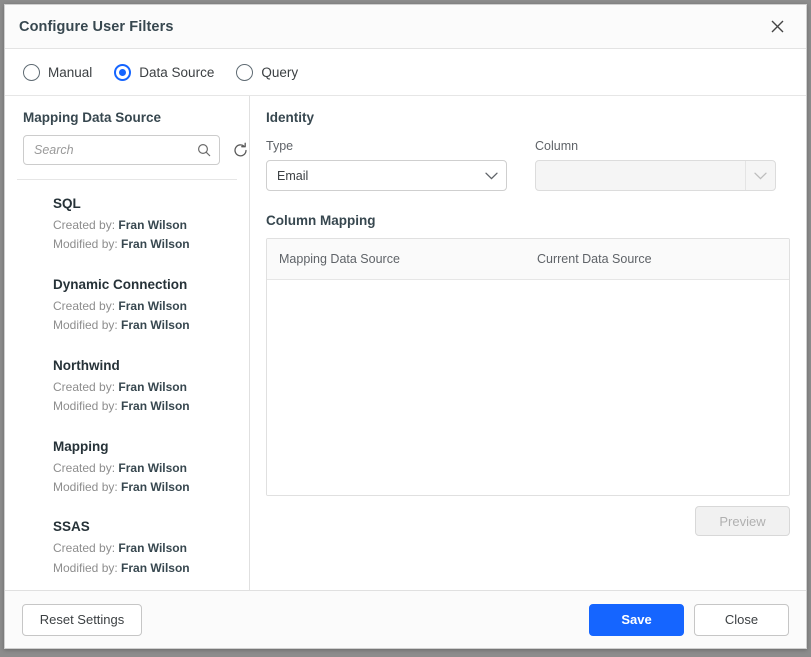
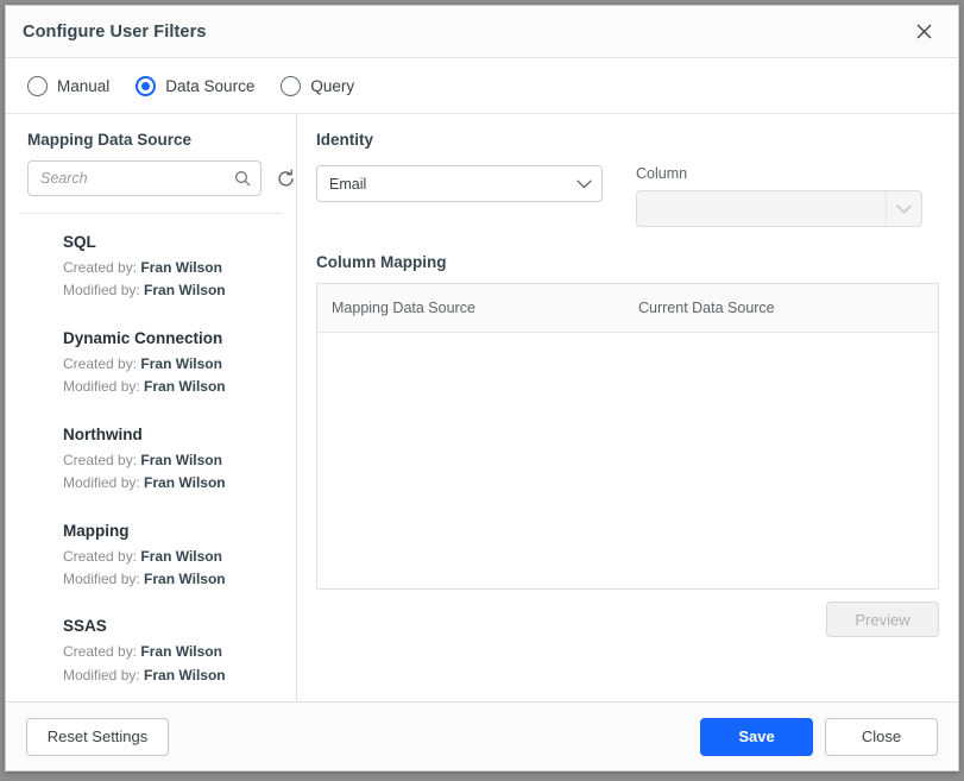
  Configure User Filters
  Manual
  Data Source
  Query
  Mapping Data Source
  Search
  SQL
  Created by: Fran Wilson
  Modified by: Fran Wilson
  Dynamic Connection
  Created by: Fran Wilson
  Modified by: Fran Wilson
  Northwind
  Created by: Fran Wilson
  Modified by: Fran Wilson
  Mapping
  Created by: Fran Wilson
  Modified by: Fran Wilson
  SSAS
  Created by: Fran Wilson
  Modified by: Fran Wilson
  Identity
- Type
  Email
  Column
  Column Mapping
  Mapping Data Source
  Current Data Source
  Preview
  Reset Settings
  Save
  Close
